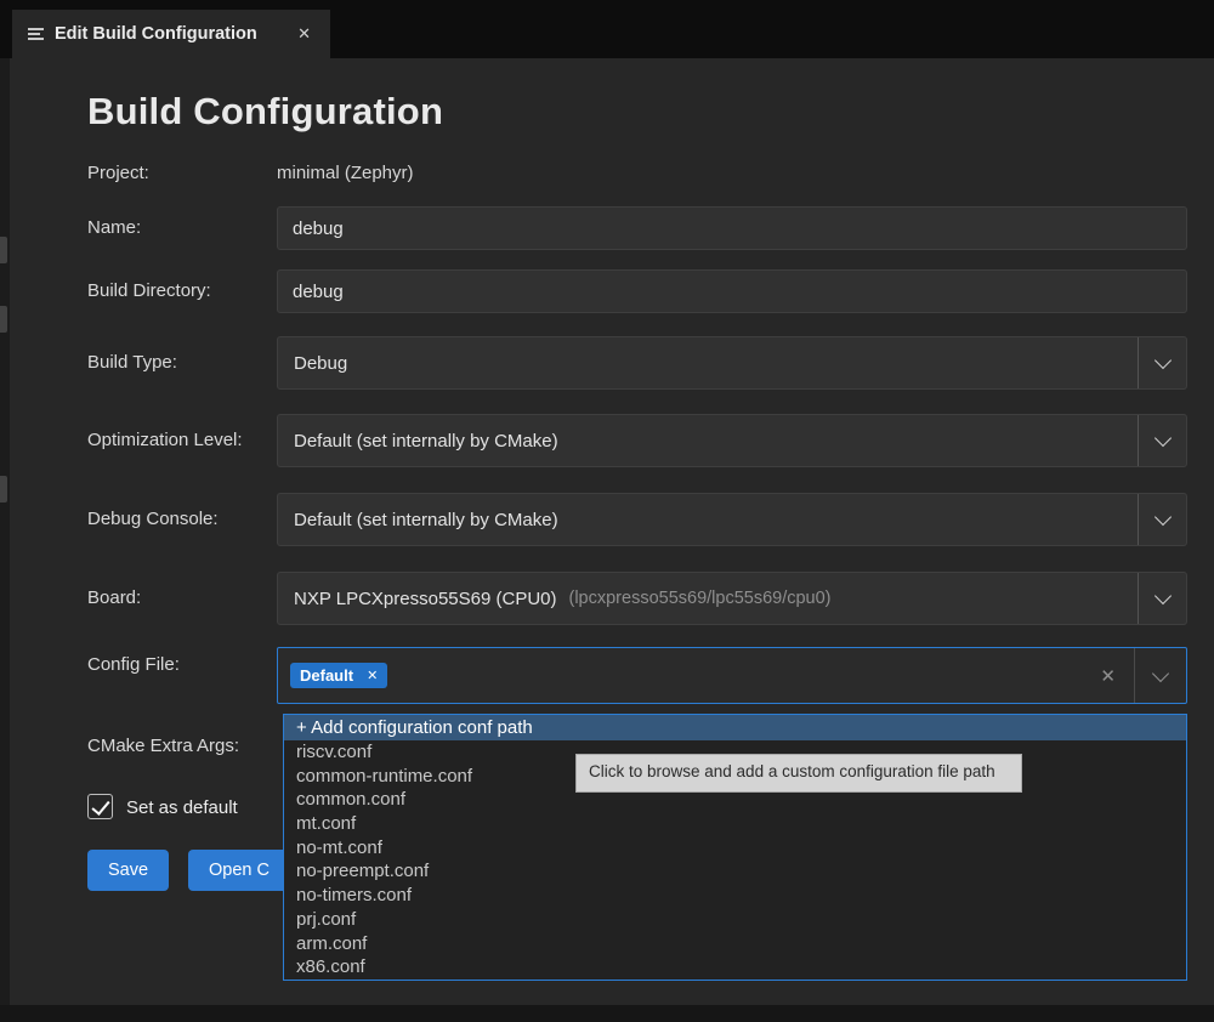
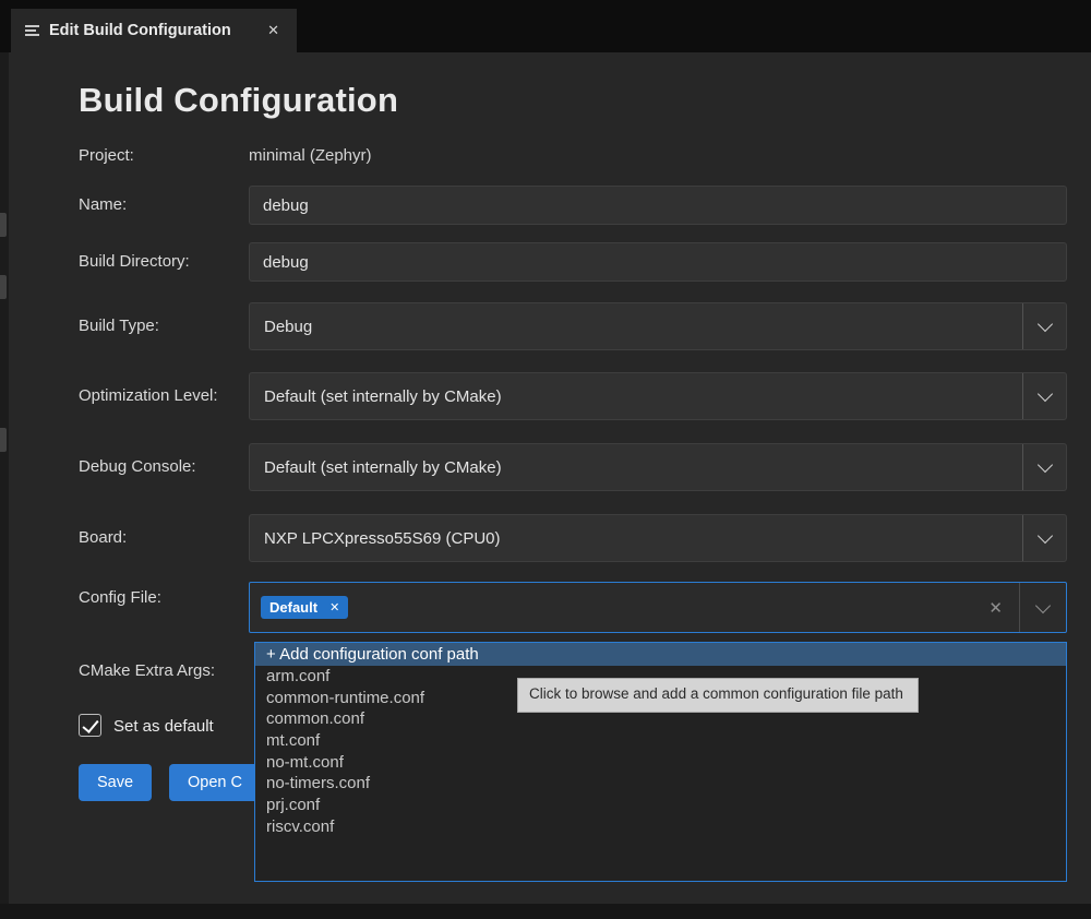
  Edit Build Configuration
  ✕
  Build Configuration
  Project:
  minimal (Zephyr)
  Name:
  debug
  Build Directory:
  debug
  Build Type:
  Debug
  Optimization Level:
  Default (set internally by CMake)
  Debug Console:
  Default (set internally by CMake)
  Board:
  NXP LPCXpresso55S69 (CPU0)
- (lpcxpresso55s69/lpc55s69/cpu0)
  Config File:
  Default
  ✕
  ✕
  CMake Extra Args:
  Set as default
  Save
  Open C
  + Add configuration conf path
- riscv.conf
+ arm.conf
  common-runtime.conf
  common.conf
  mt.conf
  no-mt.conf
- no-preempt.conf
  no-timers.conf
  prj.conf
- arm.conf
+ riscv.conf
- x86.conf
- Click to browse and add a custom configuration file path
+ Click to browse and add a common configuration file path
